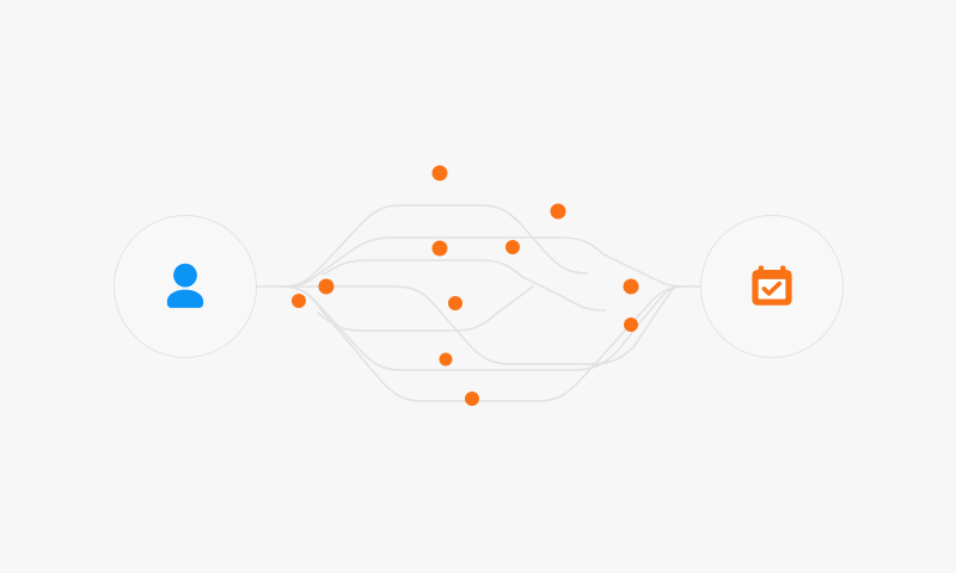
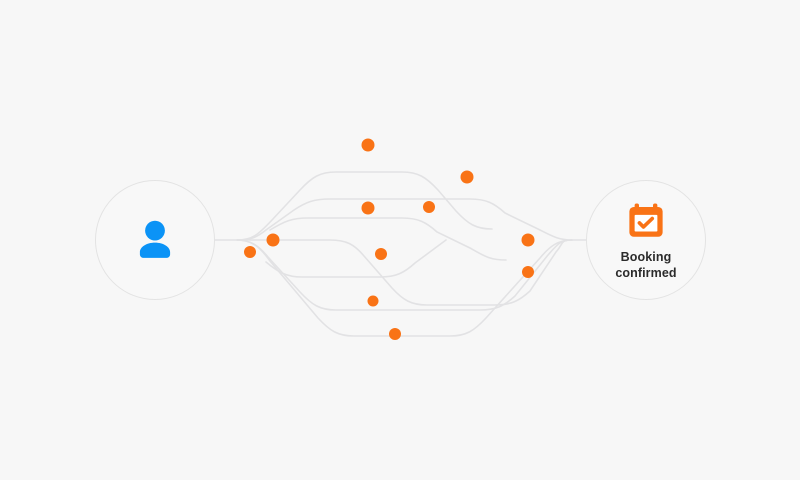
+ Booking
+ confirmed
